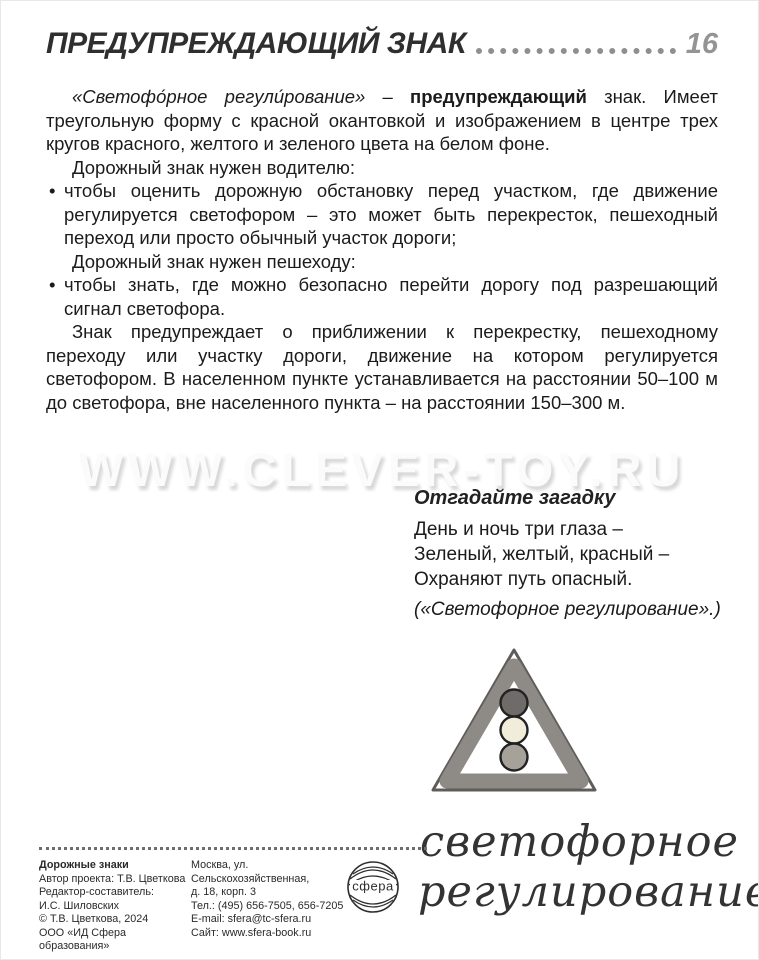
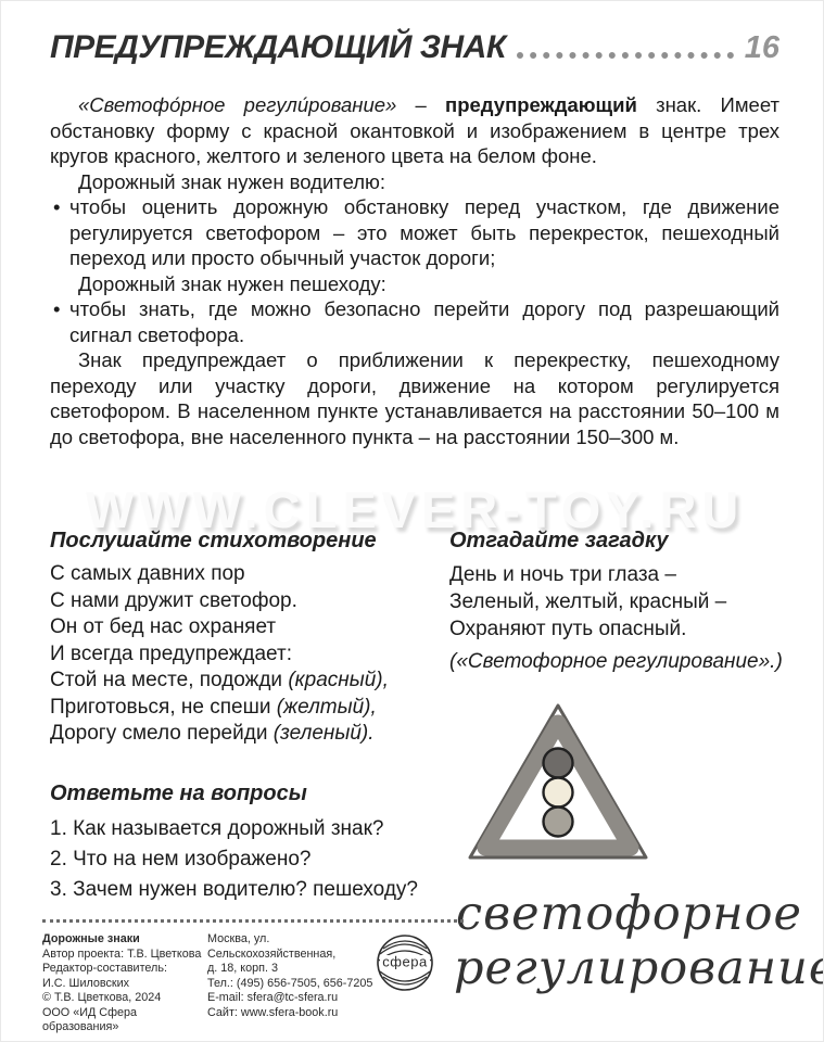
  ПРЕДУПРЕЖДАЮЩИЙ ЗНАК
  16
- «Светофо́рное регули́рование» – предупреждающий знак. Имеет треугольную форму с красной окантовкой и изображением в центре трех кругов красного, желтого и зеленого цвета на белом фоне.
+ «Светофо́рное регули́рование» – предупреждающий знак. Имеет обстановку форму с красной окантовкой и изображением в центре трех кругов красного, желтого и зеленого цвета на белом фоне.
  Дорожный знак нужен водителю:
  чтобы оценить дорожную обстановку перед участком, где движение регулируется светофором – это может быть перекресток, пешеходный переход или просто обычный участок дороги;
  Дорожный знак нужен пешеходу:
  чтобы знать, где можно безопасно перейти дорогу под разрешающий сигнал светофора.
  Знак предупреждает о приближении к перекрестку, пешеходному переходу или участку дороги, движение на котором регулируется светофором. В населенном пункте устанавливается на расстоянии 50–100 м до светофора, вне населенного пункта – на расстоянии 150–300 м.
  WWW.CLEVER-TOY.RU
+ Послушайте стихотворение
+ С самых давних пор
+ С нами дружит светофор.
+ Он от бед нас охраняет
+ И всегда предупреждает:
+ Стой на месте, подожди (красный),
+ Приготовься, не спеши (желтый),
+ Дорогу смело перейди (зеленый).
+ Ответьте на вопросы
+ 1. Как называется дорожный знак?
+ 2. Что на нем изображено?
+ 3. Зачем нужен водителю? пешеходу?
  Отгадайте загадку
  День и ночь три глаза –
  Зеленый, желтый, красный –
  Охраняют путь опасный.
  («Светофорное регулирование».)
  светофорное
  регулировани
  Дорожные знаки
  Автор проекта: Т.В. Цветкова
  Редактор-составитель:
  И.С. Шиловских
  © Т.В. Цветкова, 2024
  ООО «ИД Сфера образования»
  Москва, ул. Сельскохозяйственная,
  д. 18, корп. 3
  Тел.: (495) 656-7505, 656-7205
  E-mail: sfera@tc-sfera.ru
  Сайт: www.sfera-book.ru
  сфера
